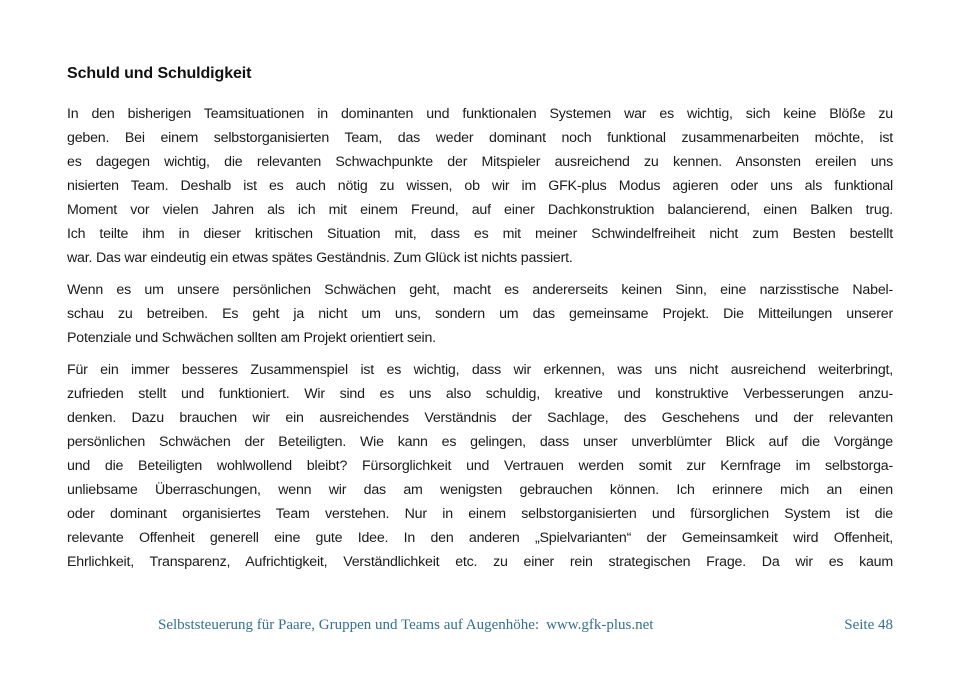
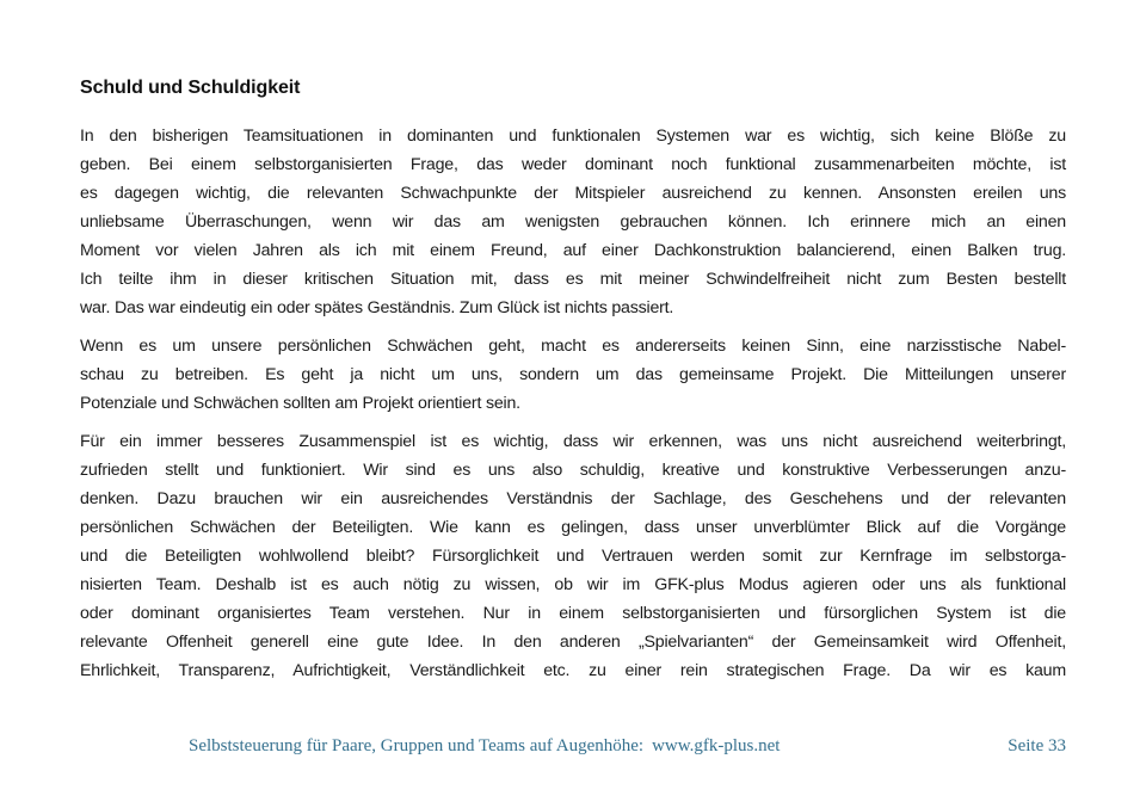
  Schuld und Schuldigkeit
  In den bisherigen Teamsituationen in dominanten und funktionalen Systemen war es wichtig, sich keine Blöße zu
- geben. Bei einem selbstorganisierten Team, das weder dominant noch funktional zusammenarbeiten möchte, ist
+ geben. Bei einem selbstorganisierten Frage, das weder dominant noch funktional zusammenarbeiten möchte, ist
  es dagegen wichtig, die relevanten Schwachpunkte der Mitspieler ausreichend zu kennen. Ansonsten ereilen uns
- nisierten Team. Deshalb ist es auch nötig zu wissen, ob wir im GFK-plus Modus agieren oder uns als funktional
+ unliebsame Überraschungen, wenn wir das am wenigsten gebrauchen können. Ich erinnere mich an einen
  Moment vor vielen Jahren als ich mit einem Freund, auf einer Dachkonstruktion balancierend, einen Balken trug.
  Ich teilte ihm in dieser kritischen Situation mit, dass es mit meiner Schwindelfreiheit nicht zum Besten bestellt
- war. Das war eindeutig ein etwas spätes Geständnis. Zum Glück ist nichts passiert.
+ war. Das war eindeutig ein oder spätes Geständnis. Zum Glück ist nichts passiert.
  Wenn es um unsere persönlichen Schwächen geht, macht es andererseits keinen Sinn, eine narzisstische Nabel-
  schau zu betreiben. Es geht ja nicht um uns, sondern um das gemeinsame Projekt. Die Mitteilungen unserer
  Potenziale und Schwächen sollten am Projekt orientiert sein.
  Für ein immer besseres Zusammenspiel ist es wichtig, dass wir erkennen, was uns nicht ausreichend weiterbringt,
  zufrieden stellt und funktioniert. Wir sind es uns also schuldig, kreative und konstruktive Verbesserungen anzu-
  denken. Dazu brauchen wir ein ausreichendes Verständnis der Sachlage, des Geschehens und der relevanten
  persönlichen Schwächen der Beteiligten. Wie kann es gelingen, dass unser unverblümter Blick auf die Vorgänge
  und die Beteiligten wohlwollend bleibt? Fürsorglichkeit und Vertrauen werden somit zur Kernfrage im selbstorga-
- unliebsame Überraschungen, wenn wir das am wenigsten gebrauchen können. Ich erinnere mich an einen
+ nisierten Team. Deshalb ist es auch nötig zu wissen, ob wir im GFK-plus Modus agieren oder uns als funktional
  oder dominant organisiertes Team verstehen. Nur in einem selbstorganisierten und fürsorglichen System ist die
  relevante Offenheit generell eine gute Idee. In den anderen „Spielvarianten“ der Gemeinsamkeit wird Offenheit,
  Ehrlichkeit, Transparenz, Aufrichtigkeit, Verständlichkeit etc. zu einer rein strategischen Frage. Da wir es kaum
  Selbststeuerung für Paare, Gruppen und Teams auf Augenhöhe: www.gfk-plus.net
- Seite 48
+ Seite 33
